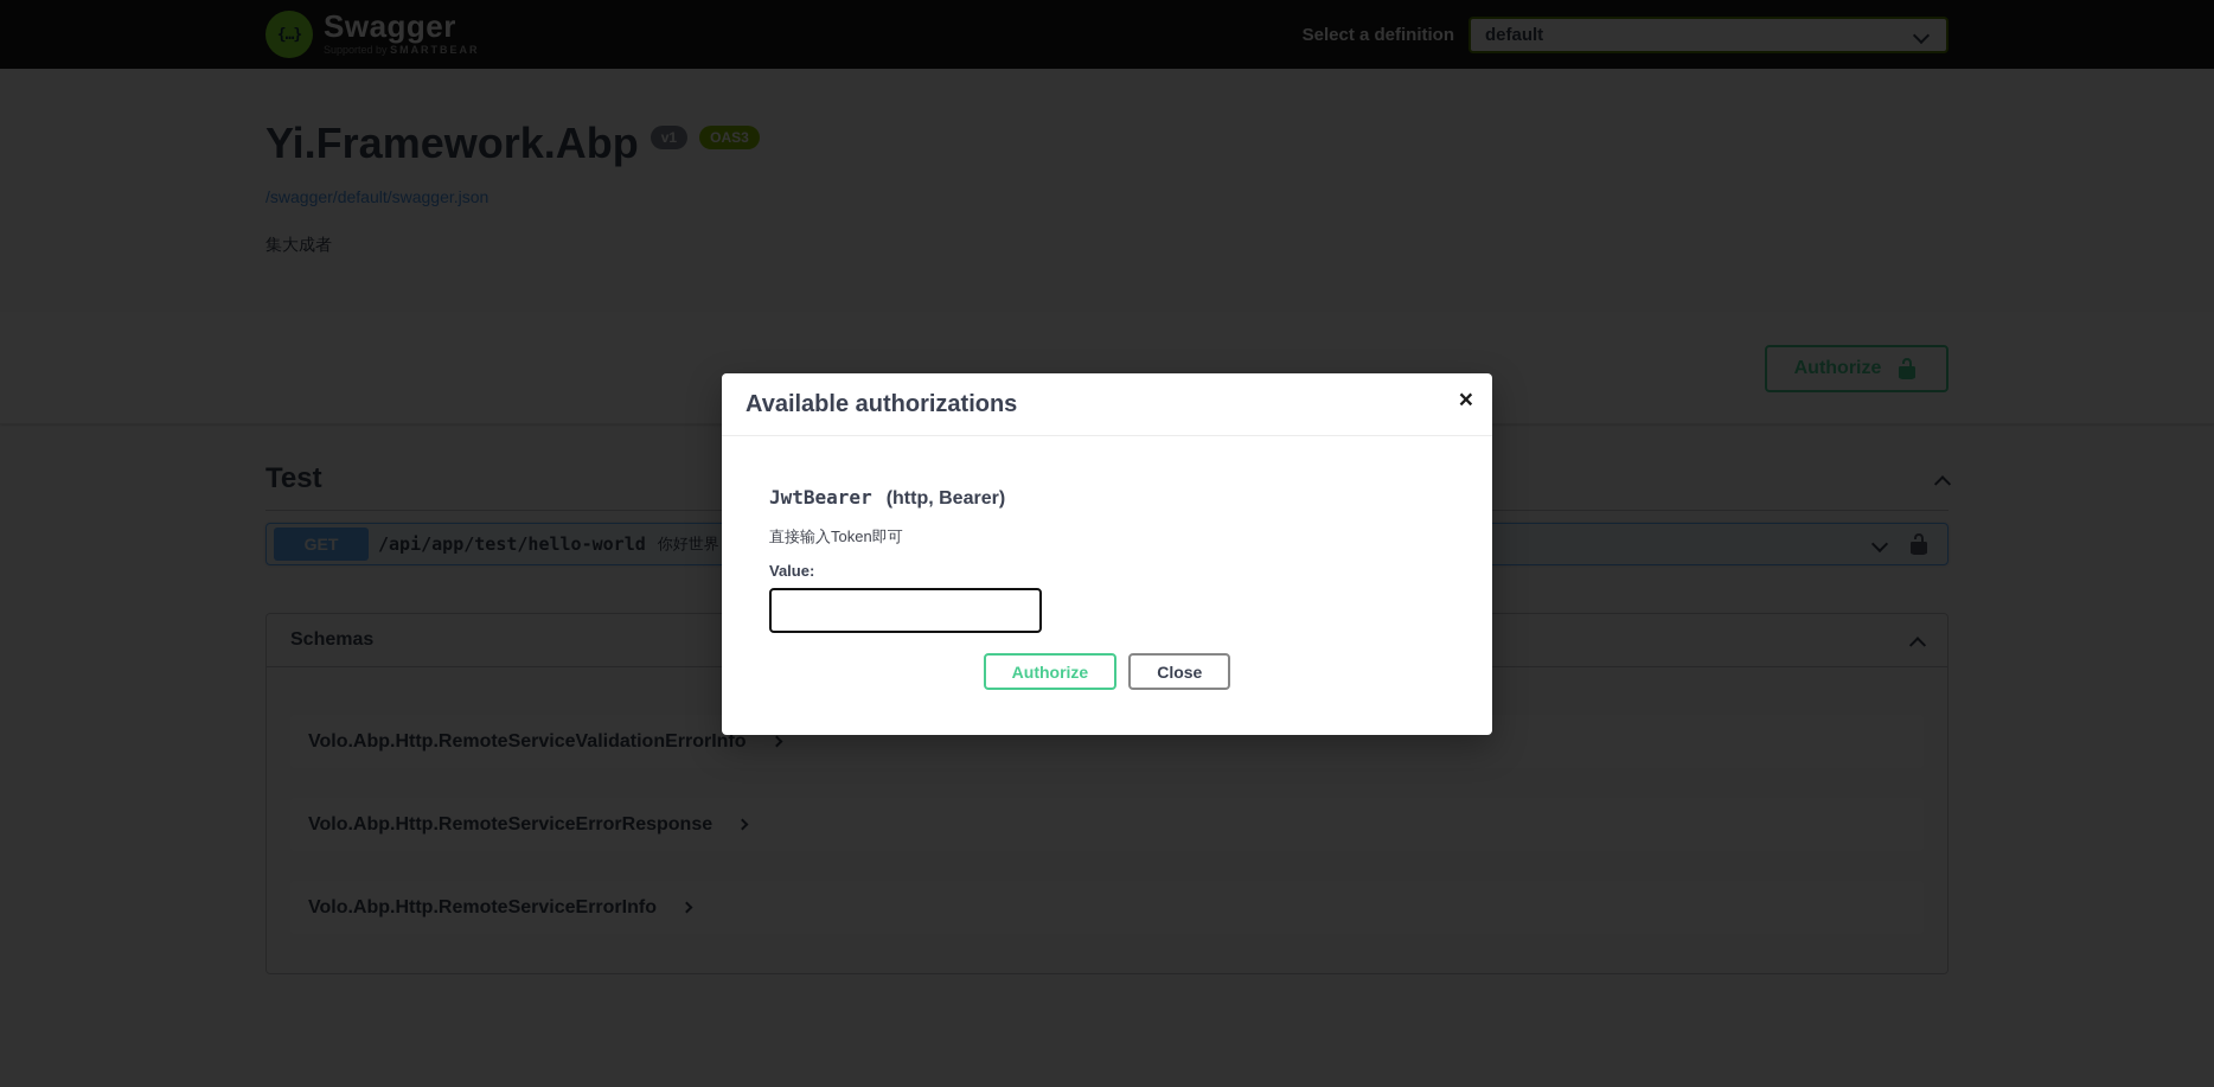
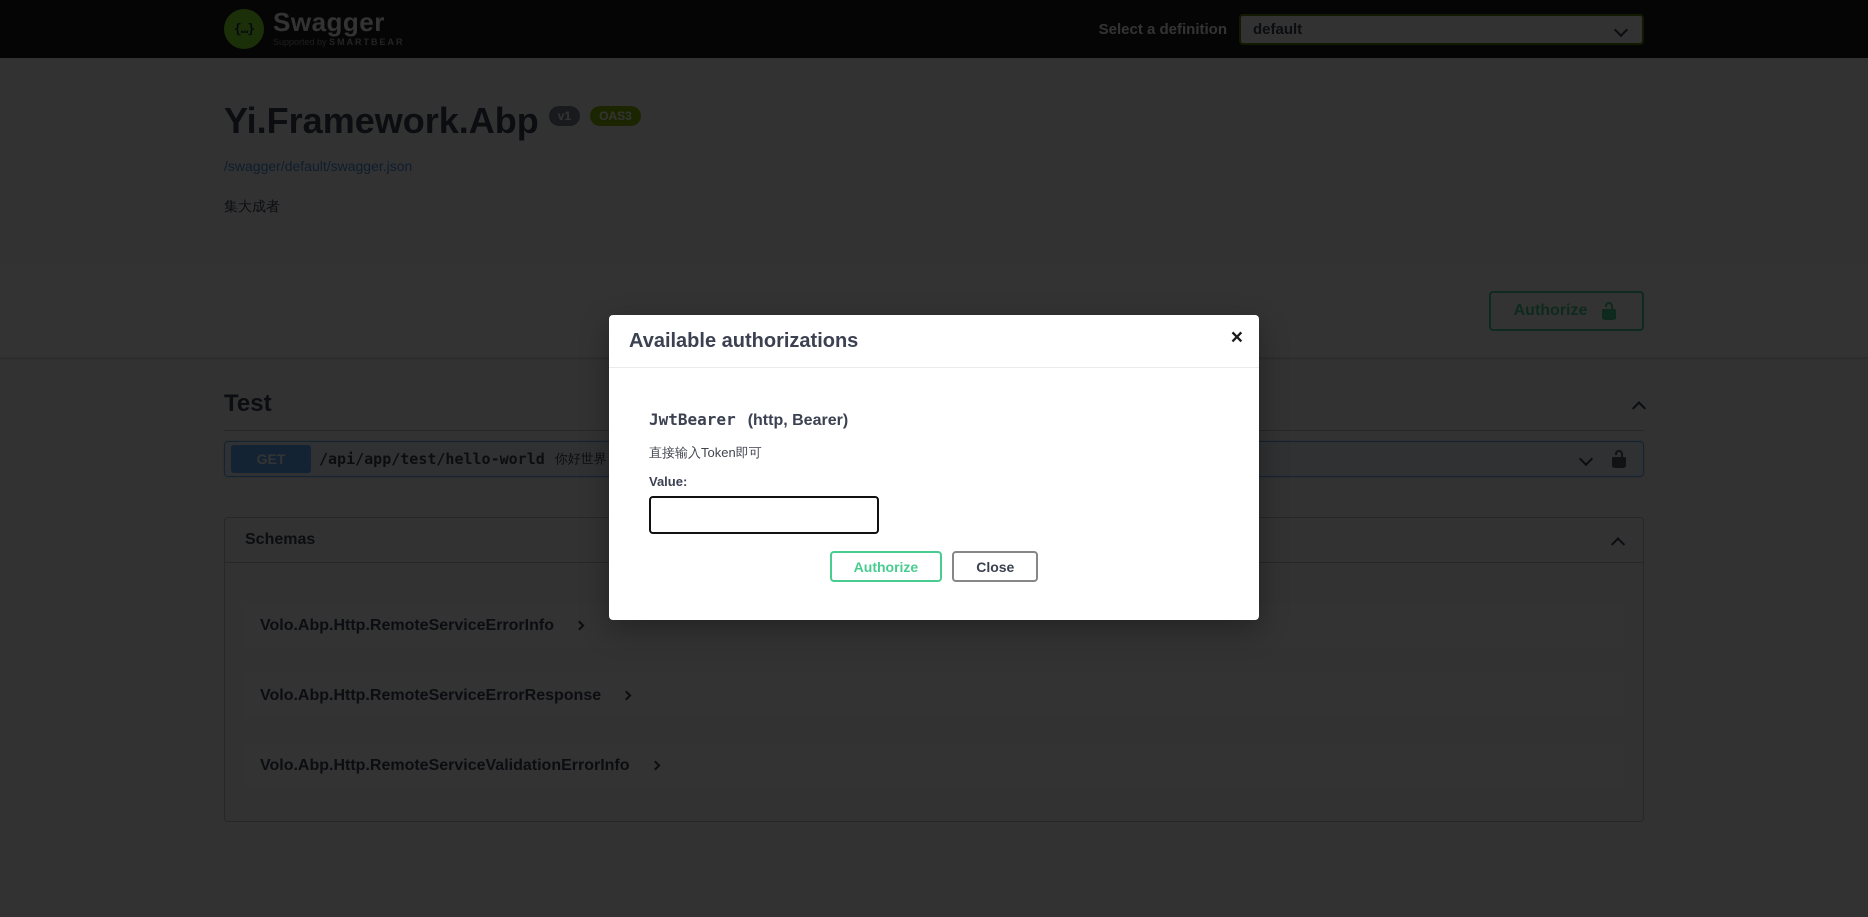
  {…}
  Swagger
  Select a definition
  default
  Yi.Framework.Abp
  v1
  OAS3
  /swagger/default/swagger.json
  集大成者
  Authorize
  Test
  GET
  /api/app/test/hello-world
  你好世界
  Schemas
- Volo.Abp.Http.RemoteServiceValidationErrorInfo
+ Volo.Abp.Http.RemoteServiceErrorInfo
  Volo.Abp.Http.RemoteServiceErrorResponse
- Volo.Abp.Http.RemoteServiceErrorInfo
+ Volo.Abp.Http.RemoteServiceValidationErrorInfo
  Available authorizations
  ×
  JwtBearer
  (http, Bearer)
  直接输入Token即可
  Value:
  Authorize
  Close
